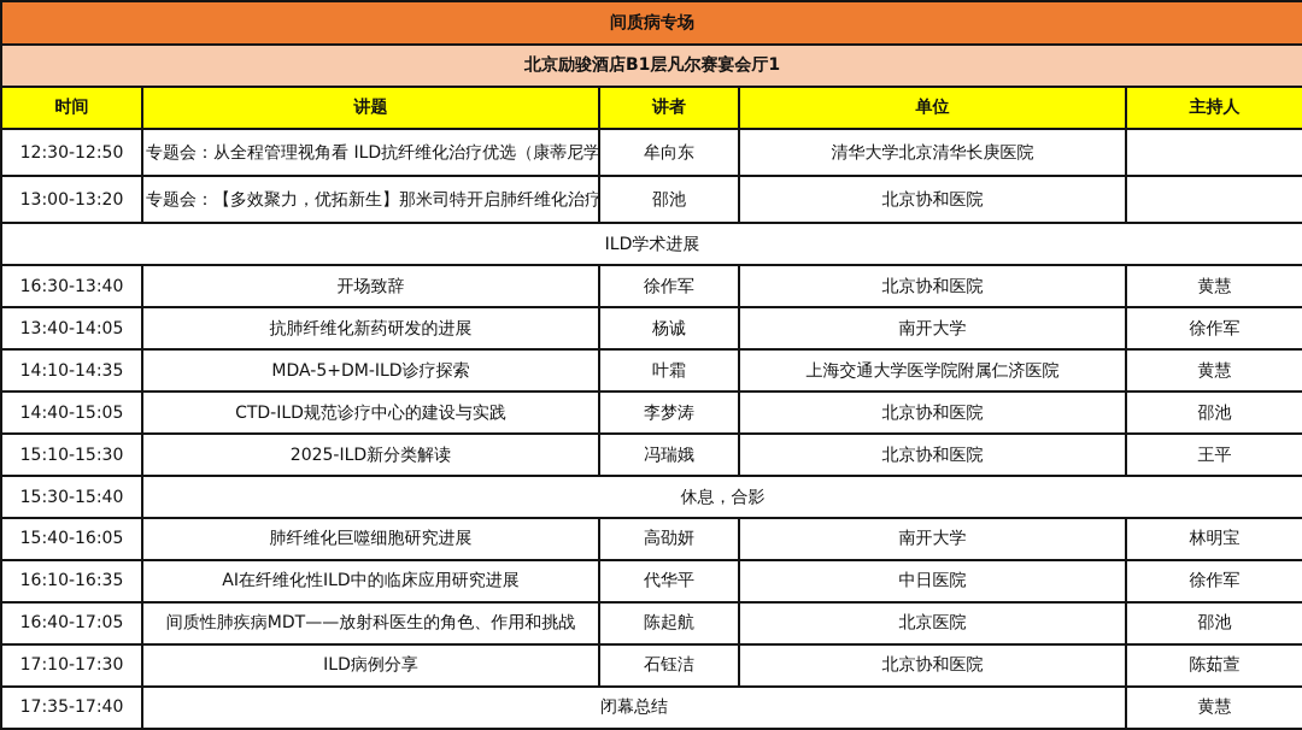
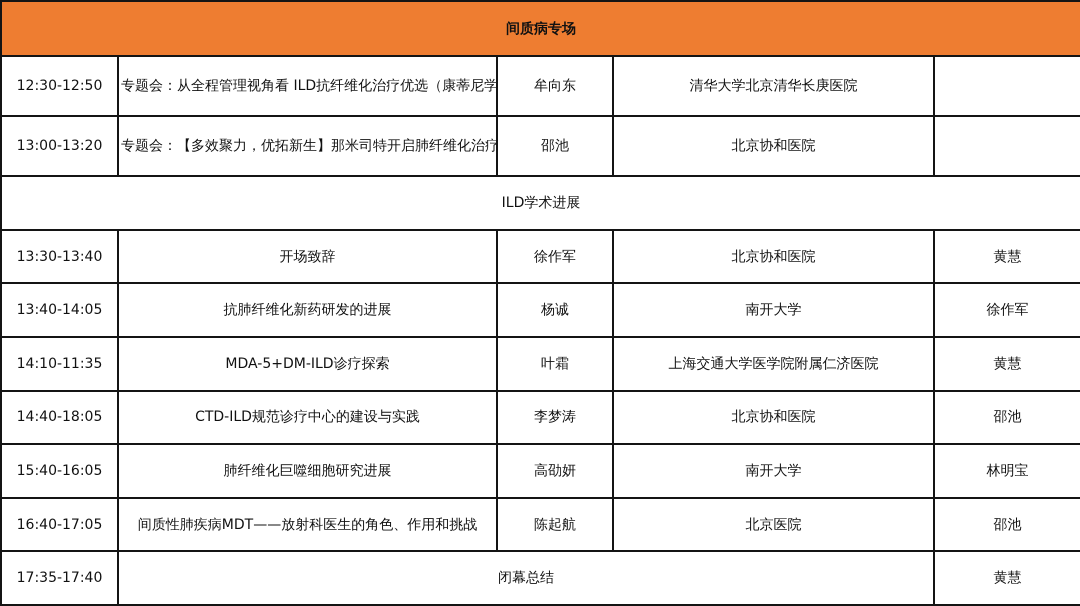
  间质病专场
- 北京励骏酒店B1层凡尔赛宴会厅1
- 时间	讲题	讲者	单位	主持人
  12:30-12:50	专题会：从全程管理视角看 ILD抗纤维化治疗优选（康蒂尼学	牟向东	清华大学北京清华长庚医院
  13:00-13:20	专题会：【多效聚力，优拓新生】那米司特开启肺纤维化治疗	邵池	北京协和医院
  ILD学术进展
- 16:30-13:40	开场致辞	徐作军	北京协和医院	黄慧
+ 13:30-13:40	开场致辞	徐作军	北京协和医院	黄慧
  13:40-14:05	抗肺纤维化新药研发的进展	杨诚	南开大学	徐作军
- 14:10-14:35	MDA-5+DM-ILD诊疗探索	叶霜	上海交通大学医学院附属仁济医院	黄慧
+ 14:10-11:35	MDA-5+DM-ILD诊疗探索	叶霜	上海交通大学医学院附属仁济医院	黄慧
- 14:40-15:05	CTD-ILD规范诊疗中心的建设与实践	李梦涛	北京协和医院	邵池
+ 14:40-18:05	CTD-ILD规范诊疗中心的建设与实践	李梦涛	北京协和医院	邵池
- 15:10-15:30	2025-ILD新分类解读	冯瑞娥	北京协和医院	王平
- 15:30-15:40	休息，合影
  15:40-16:05	肺纤维化巨噬细胞研究进展	高劭妍	南开大学	林明宝
- 16:10-16:35	AI在纤维化性ILD中的临床应用研究进展	代华平	中日医院	徐作军
  16:40-17:05	间质性肺疾病MDT——放射科医生的角色、作用和挑战	陈起航	北京医院	邵池
- 17:10-17:30	ILD病例分享	石钰洁	北京协和医院	陈茹萱
  17:35-17:40	闭幕总结	黄慧
